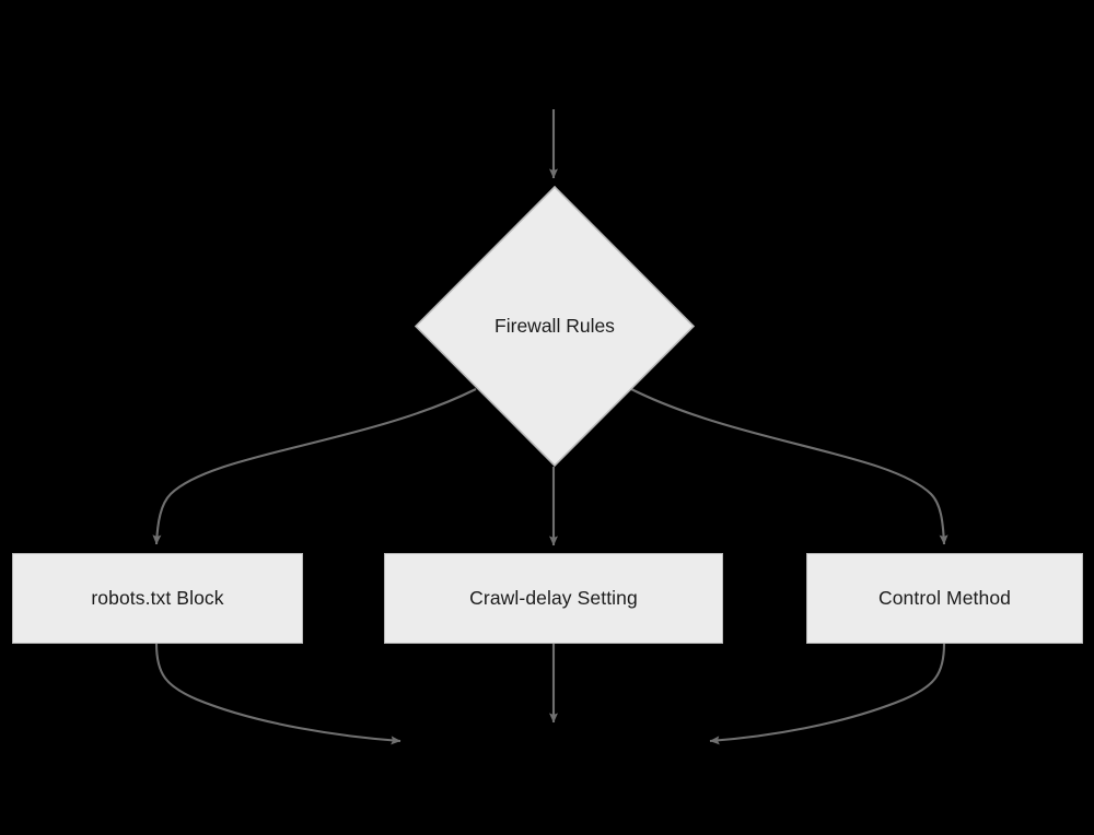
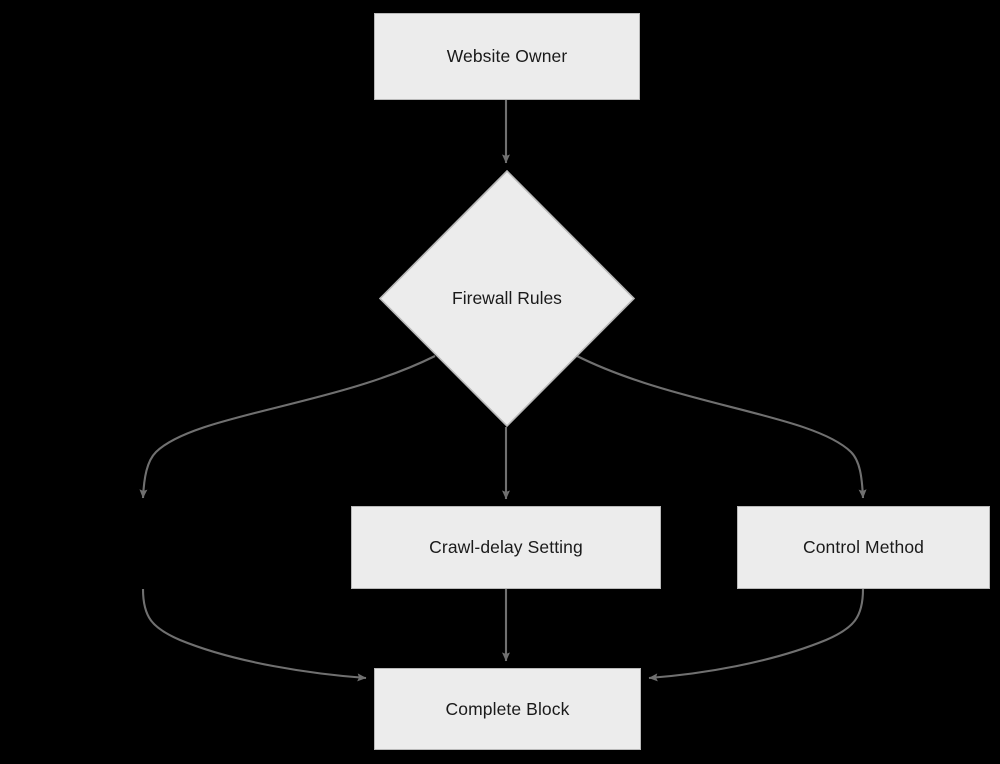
+ Website Owner
  Firewall Rules
- robots.txt Block
  Crawl-delay Setting
  Control Method
+ Complete Block
